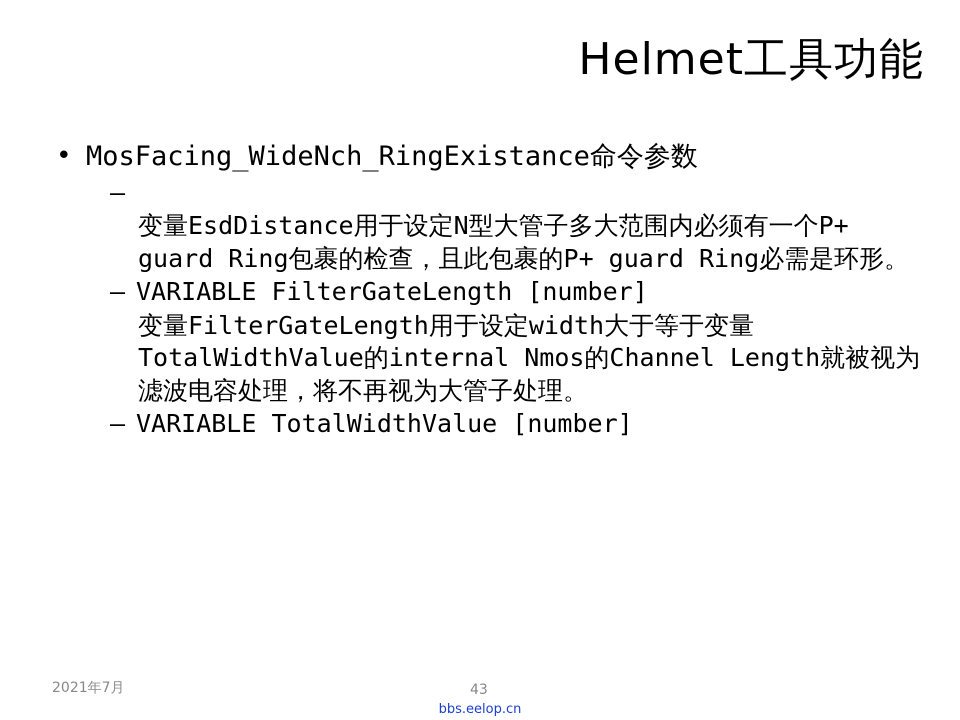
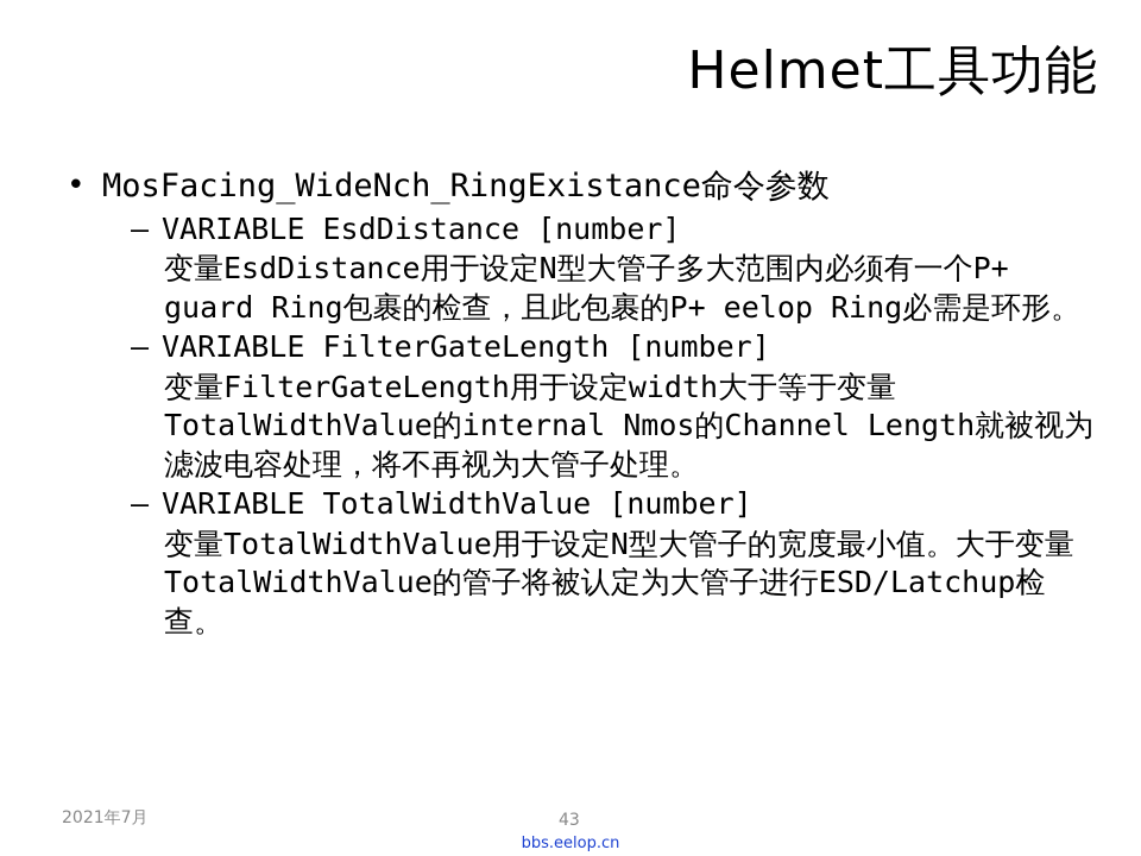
  Helmet工具功能
  •
  MosFacing_WideNch_RingExistance命令参数
  –
+ VARIABLE EsdDistance [number]
- 变量EsdDistance用于设定N型大管子多大范围内必须有一个P+ guard Ring包裹的检查，且此包裹的P+ guard Ring必需是环形。
+ 变量EsdDistance用于设定N型大管子多大范围内必须有一个P+ guard Ring包裹的检查，且此包裹的P+ eelop Ring必需是环形。
  –
  VARIABLE FilterGateLength [number]
  变量FilterGateLength用于设定width大于等于变量TotalWidthValue的internal Nmos的Channel Length就被视为滤波电容处理，将不再视为大管子处理。
  –
  VARIABLE TotalWidthValue [number]
+ 变量TotalWidthValue用于设定N型大管子的宽度最小值。大于变量TotalWidthValue的管子将被认定为大管子进行ESD/Latchup检查。
  2021年7月
  43
  bbs.eelop.cn
